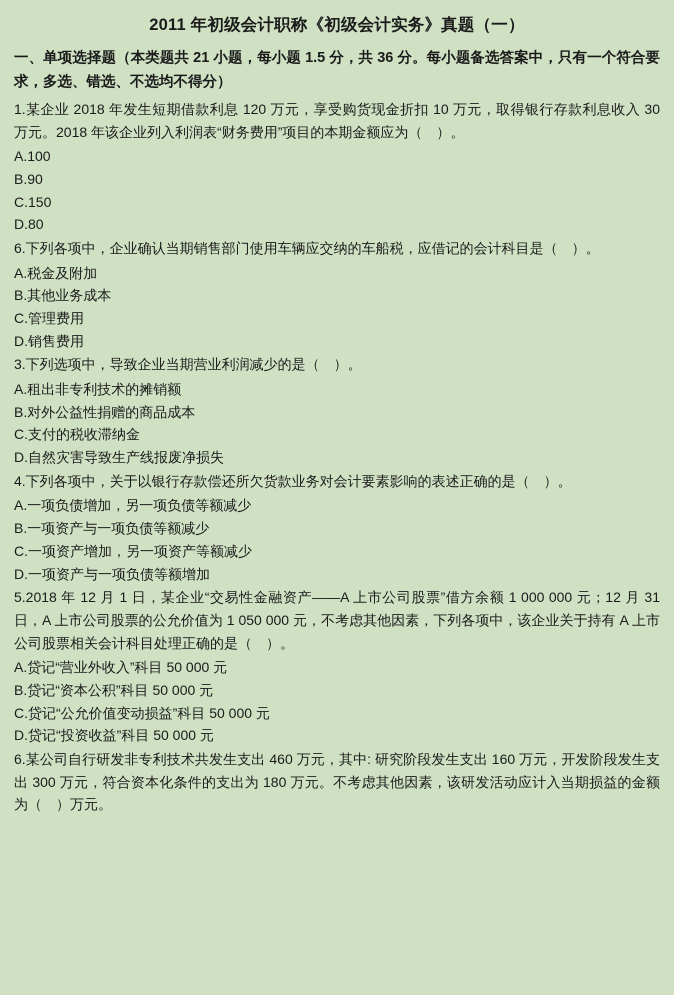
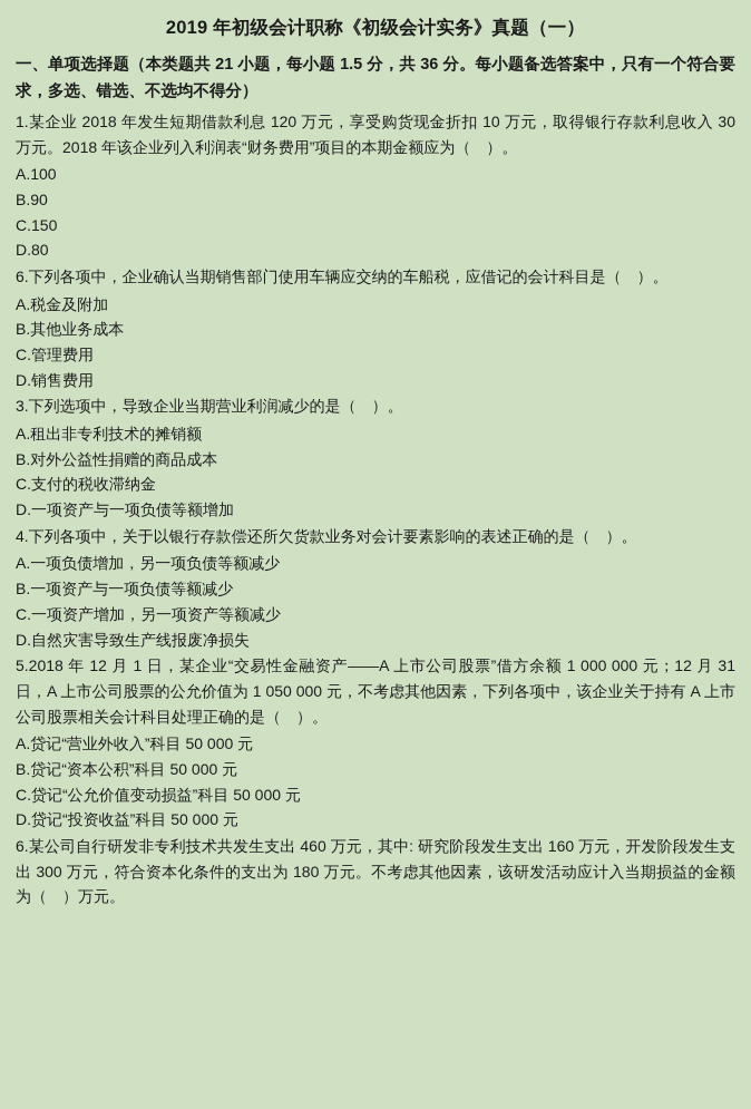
- 2011 年初级会计职称《初级会计实务》真题（一）
+ 2019 年初级会计职称《初级会计实务》真题（一）
  一、单项选择题（本类题共 21 小题，每小题 1.5 分，共 36 分。每小题备选答案中，只有一个符合要求，多选、错选、不选均不得分）
  1.某企业 2018 年发生短期借款利息 120 万元，享受购货现金折扣 10 万元，取得银行存款利息收入 30 万元。2018 年该企业列入利润表“财务费用”项目的本期金额应为（ ）。
  A.100
  B.90
  C.150
  D.80
  6.下列各项中，企业确认当期销售部门使用车辆应交纳的车船税，应借记的会计科目是（ ）。
  A.税金及附加
  B.其他业务成本
  C.管理费用
  D.销售费用
  3.下列选项中，导致企业当期营业利润减少的是（ ）。
  A.租出非专利技术的摊销额
  B.对外公益性捐赠的商品成本
  C.支付的税收滞纳金
- D.自然灾害导致生产线报废净损失
+ D.一项资产与一项负债等额增加
  4.下列各项中，关于以银行存款偿还所欠货款业务对会计要素影响的表述正确的是（ ）。
  A.一项负债增加，另一项负债等额减少
  B.一项资产与一项负债等额减少
  C.一项资产增加，另一项资产等额减少
- D.一项资产与一项负债等额增加
+ D.自然灾害导致生产线报废净损失
  5.2018 年 12 月 1 日，某企业“交易性金融资产——A 上市公司股票”借方余额 1 000 000 元；12 月 31 日，A 上市公司股票的公允价值为 1 050 000 元，不考虑其他因素，下列各项中，该企业关于持有 A 上市公司股票相关会计科目处理正确的是（ ）。
  A.贷记“营业外收入”科目 50 000 元
  B.贷记“资本公积”科目 50 000 元
  C.贷记“公允价值变动损益”科目 50 000 元
  D.贷记“投资收益”科目 50 000 元
  6.某公司自行研发非专利技术共发生支出 460 万元，其中: 研究阶段发生支出 160 万元，开发阶段发生支出 300 万元，符合资本化条件的支出为 180 万元。不考虑其他因素，该研发活动应计入当期损益的金额为（ ）万元。
